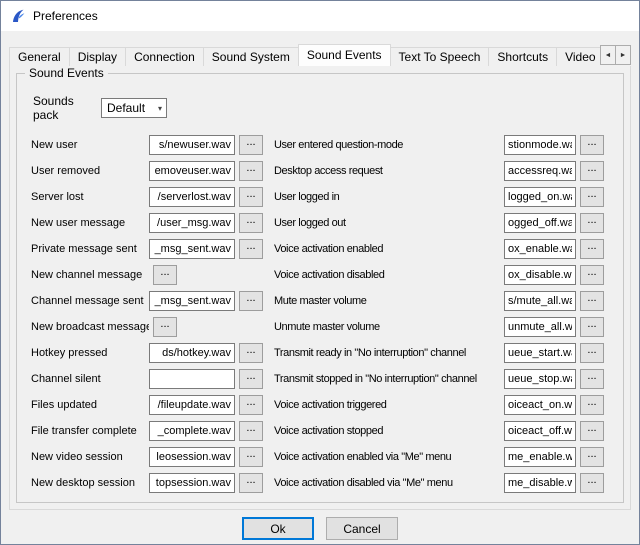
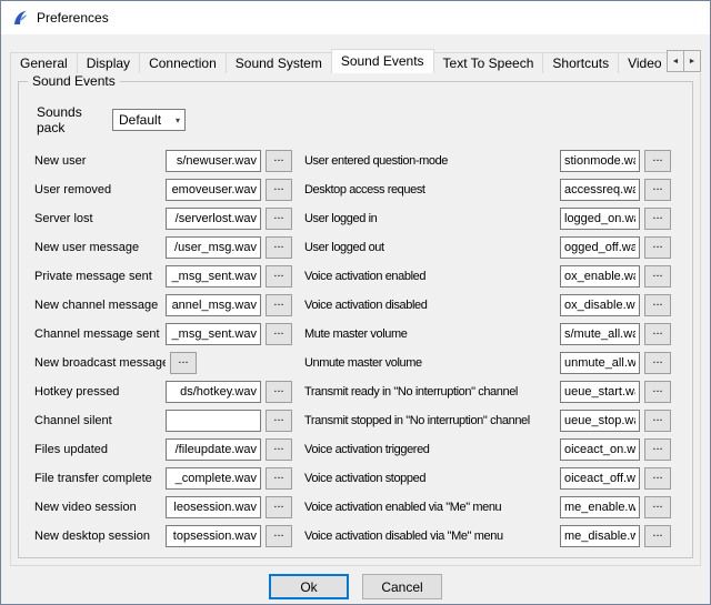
  Preferences
  General
  Display
  Connection
  Sound System
  Sound Events
  Text To Speech
  Shortcuts
  Video
  Sound Events
  Sounds pack
  Default
  ▾
  New user
  s/newuser.wav
  ...
  User removed
  emoveuser.wav
  ...
  Server lost
  /serverlost.wav
  ...
  New user message
  /user_msg.wav
  ...
  Private message sent
  _msg_sent.wav
  ...
  New channel message
+ annel_msg.wav
  ...
  Channel message sent
  _msg_sent.wav
  ...
  New broadcast messag
  ...
  Hotkey pressed
  ds/hotkey.wav
  ...
  Channel silent
  ...
  Files updated
  /fileupdate.wav
  ...
  File transfer complete
  _complete.wav
  ...
  New video session
  leosession.wav
  ...
  New desktop session
  topsession.wav
  ...
  User entered question-mode
  stionmode.w
  ...
  Desktop access request
  accessreq.w
  ...
  User logged in
  logged_on.w
  ...
  User logged out
  ogged_off.wa
  ...
  Voice activation enabled
  ox_enable.w
  ...
  Voice activation disabled
  ox_disable.w
  ...
  Mute master volume
  s/mute_all.w
  ...
  Unmute master volume
  unmute_all.w
  ...
  Transmit ready in "No interruption" channel
  ueue_start.w
  ...
  Transmit stopped in "No interruption" channel
  ueue_stop.w
  ...
  Voice activation triggered
  oiceact_on.w
  ...
  Voice activation stopped
  oiceact_off.w
  ...
  Voice activation enabled via "Me" menu
  me_enable.w
  ...
  Voice activation disabled via "Me" menu
  me_disable.w
  ...
  Ok
  Cancel
